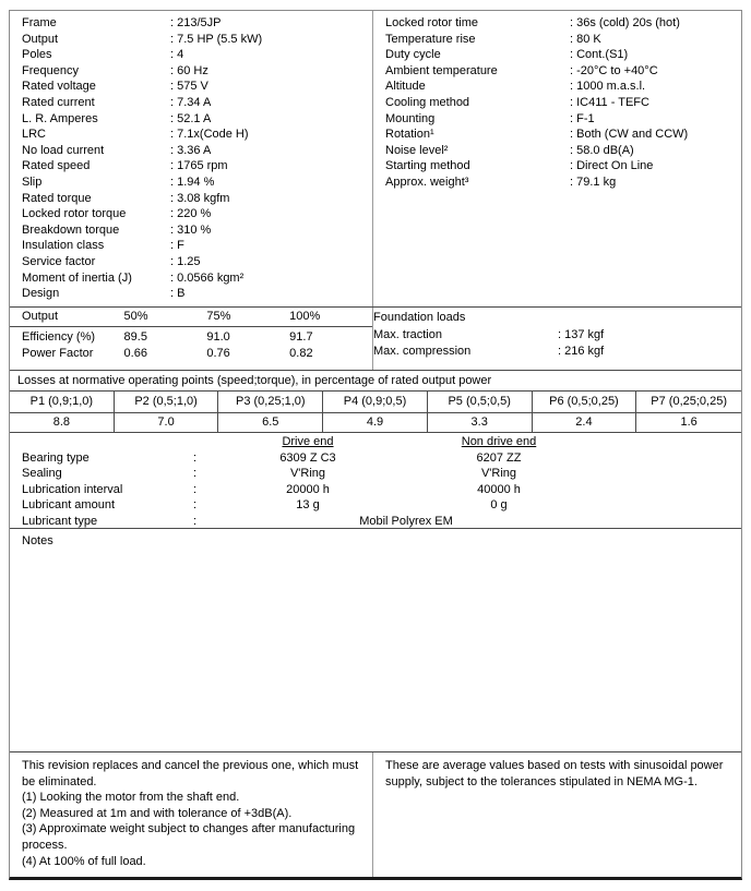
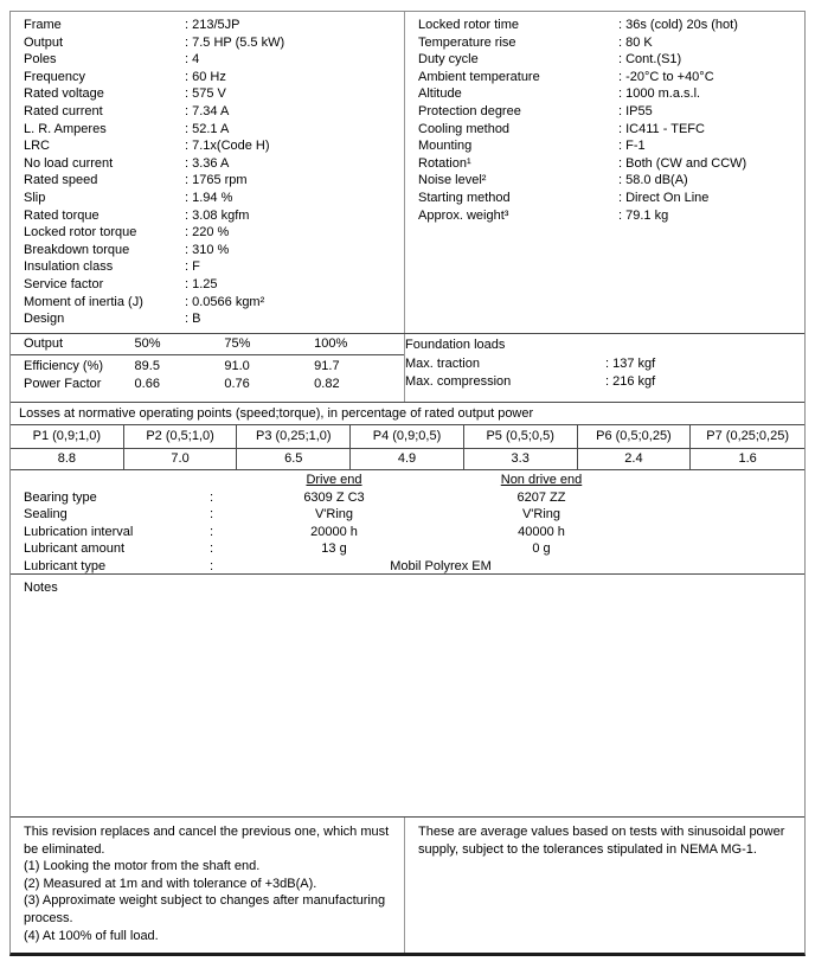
  Frame
  : 213/5JP
  Output
  : 7.5 HP (5.5 kW)
  Poles
  : 4
  Frequency
  : 60 Hz
  Rated voltage
  : 575 V
  Rated current
  : 7.34 A
  L. R. Amperes
  : 52.1 A
  LRC
  : 7.1x(Code H)
  No load current
  : 3.36 A
  Rated speed
  : 1765 rpm
  Slip
  : 1.94 %
  Rated torque
  : 3.08 kgfm
  Locked rotor torque
  : 220 %
  Breakdown torque
  : 310 %
  Insulation class
  : F
  Service factor
  : 1.25
  Moment of inertia (J)
  : 0.0566 kgm²
  Design
  : B
  Locked rotor time
  : 36s (cold) 20s (hot)
  Temperature rise
  : 80 K
  Duty cycle
  : Cont.(S1)
  Ambient temperature
  : -20°C to +40°C
  Altitude
  : 1000 m.a.s.l.
+ Protection degree
+ : IP55
  Cooling method
  : IC411 - TEFC
  Mounting
  : F-1
  Rotation¹
  : Both (CW and CCW)
  Noise level²
  : 58.0 dB(A)
  Starting method
  : Direct On Line
  Approx. weight³
  : 79.1 kg
  Output
  50%
  75%
  100%
  Efficiency (%)
  89.5
  91.0
  91.7
  Power Factor
  0.66
  0.76
  0.82
  Foundation loads
  Max. traction
  : 137 kgf
  Max. compression
  : 216 kgf
  Losses at normative operating points (speed;torque), in percentage of rated output power
  P1 (0,9;1,0)
  P2 (0,5;1,0)
  P3 (0,25;1,0)
  P4 (0,9;0,5)
  P5 (0,5;0,5)
  P6 (0,5;0,25)
  P7 (0,25;0,25)
  8.8
  7.0
  6.5
  4.9
  3.3
  2.4
  1.6
  Drive end
  Non drive end
  Bearing type
  :
  6309 Z C3
  6207 ZZ
  Sealing
  :
  V'Ring
  V'Ring
  Lubrication interval
  :
  20000 h
  40000 h
  Lubricant amount
  :
  13 g
  0 g
  Lubricant type
  :
  Mobil Polyrex EM
  Notes
  This revision replaces and cancel the previous one, which must be eliminated.
  (1) Looking the motor from the shaft end.
  (2) Measured at 1m and with tolerance of +3dB(A).
  (3) Approximate weight subject to changes after manufacturing process.
  (4) At 100% of full load.
  These are average values based on tests with sinusoidal power supply, subject to the tolerances stipulated in NEMA MG-1.
